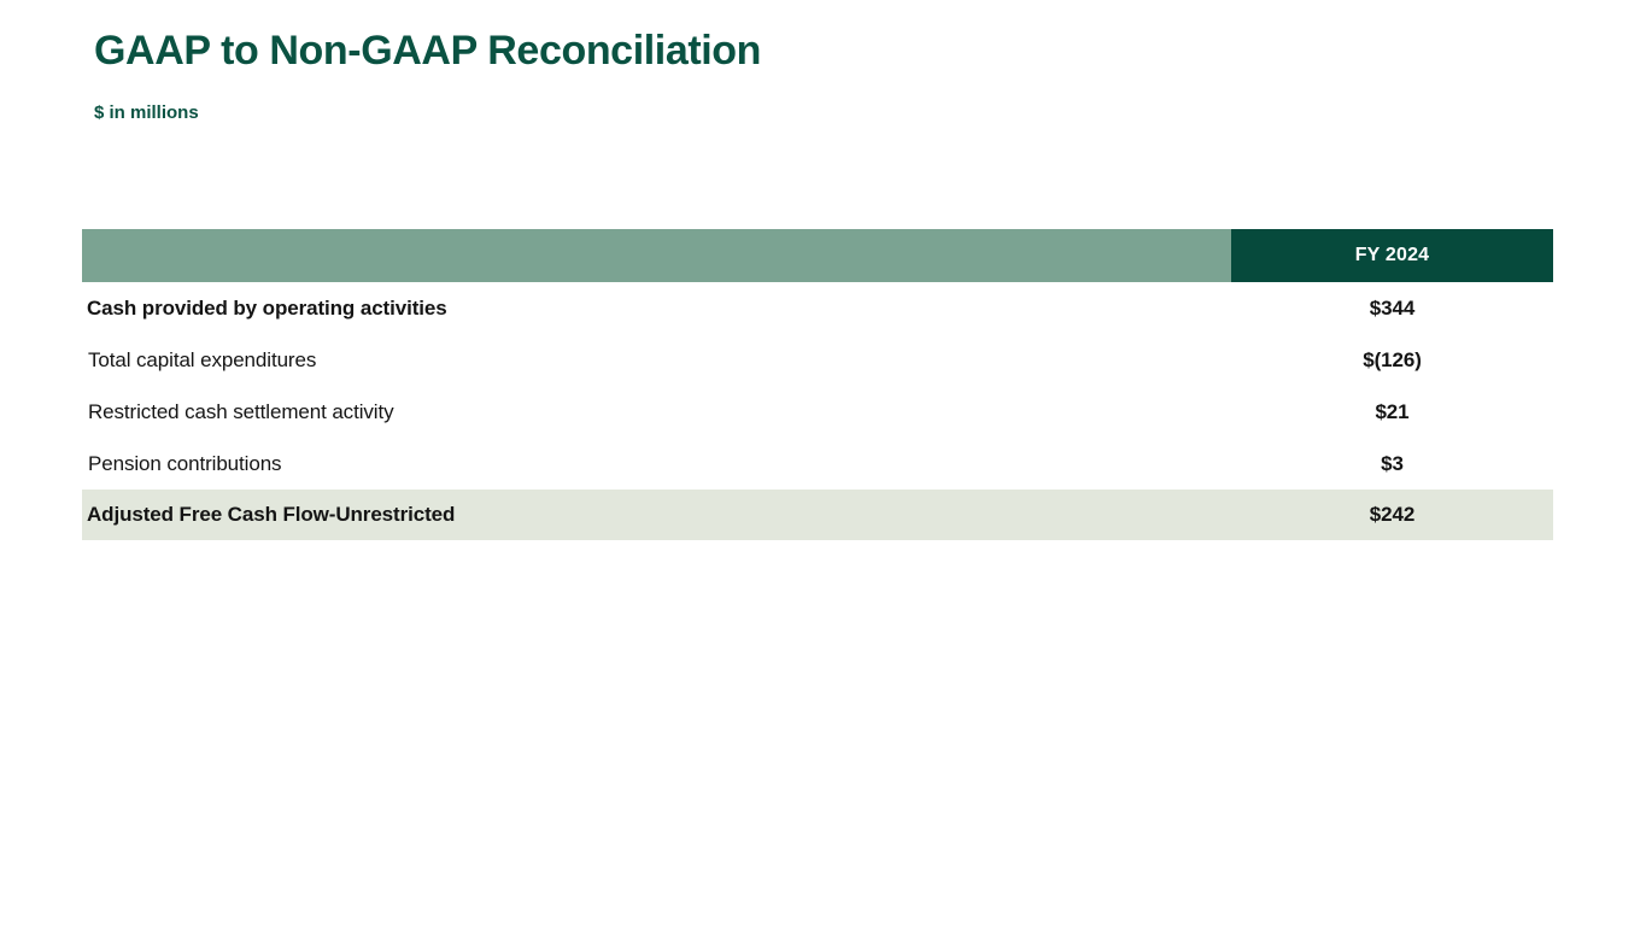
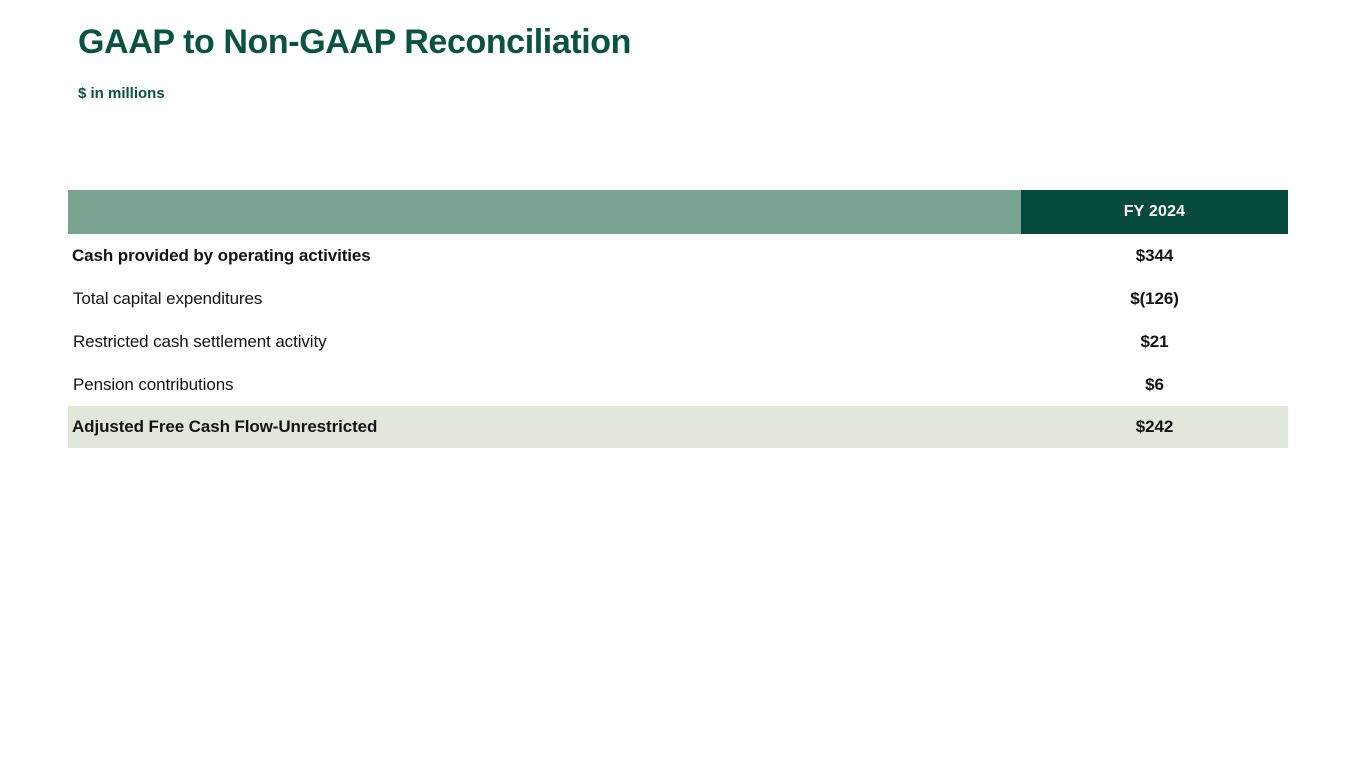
  GAAP to Non-GAAP Reconciliation
  $ in millions
  	FY 2024
  Cash provided by operating activities	$344
  Total capital expenditures	$(126)
  Restricted cash settlement activity	$21
- Pension contributions	$3
+ Pension contributions	$6
  Adjusted Free Cash Flow-Unrestricted	$242
